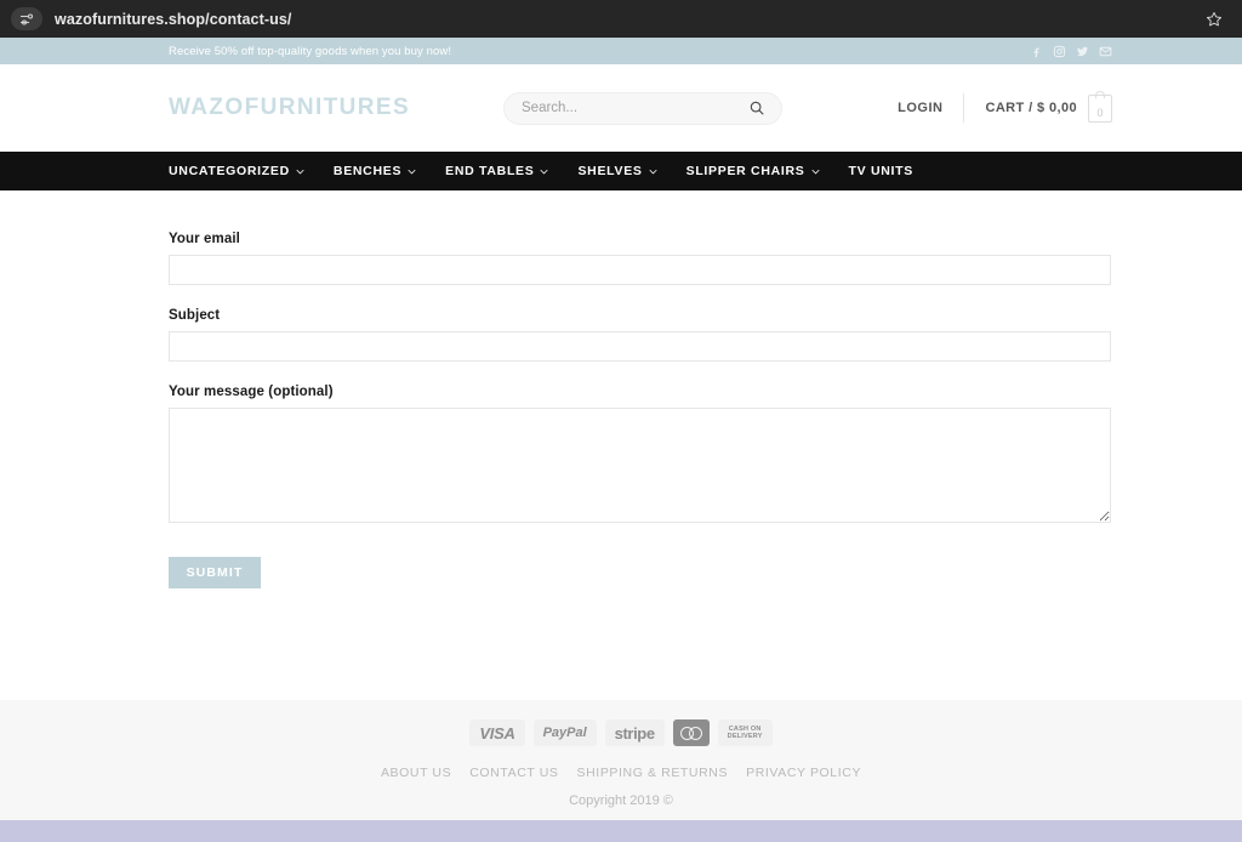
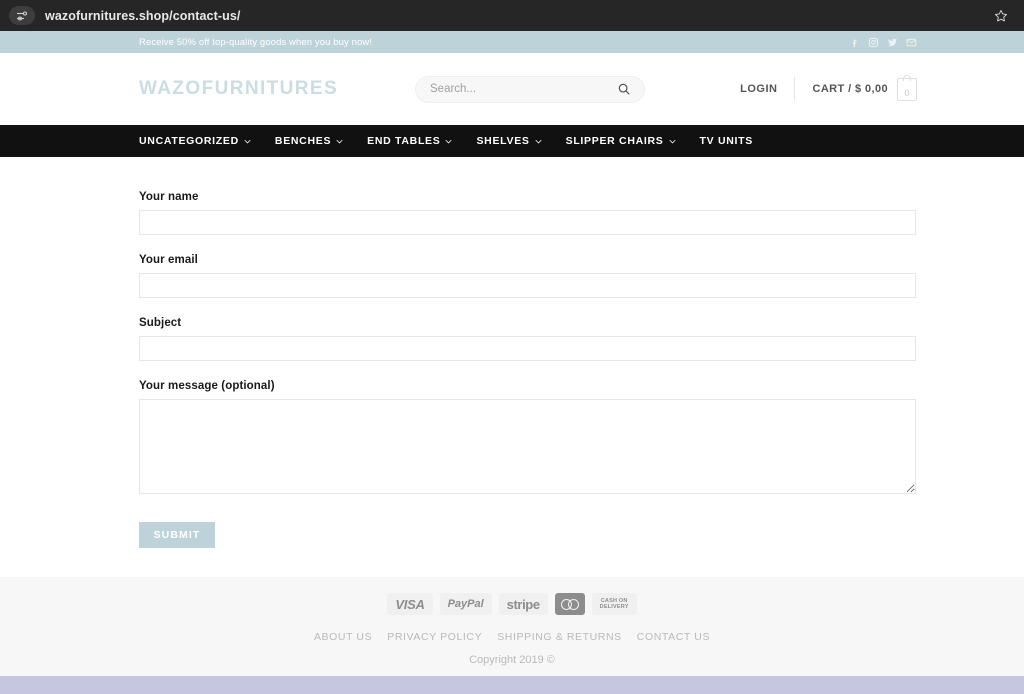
  wazofurnitures.shop/contact-us/
  Receive 50% off top-quality goods when you buy now!
  WAZOFURNITURES
  Search...
  LOGIN
  CART / $ 0,00
  0
  UNCATEGORIZED
  BENCHES
  END TABLES
  SHELVES
  SLIPPER CHAIRS
  TV UNITS
+ Your name
  Your email
  Subject
  Your message (optional)
  SUBMIT
  VISA
  PayPal
  stripe
  ABOUT US
- CONTACT US
+ PRIVACY POLICY
  SHIPPING & RETURNS
- PRIVACY POLICY
+ CONTACT US
  Copyright 2019 ©
